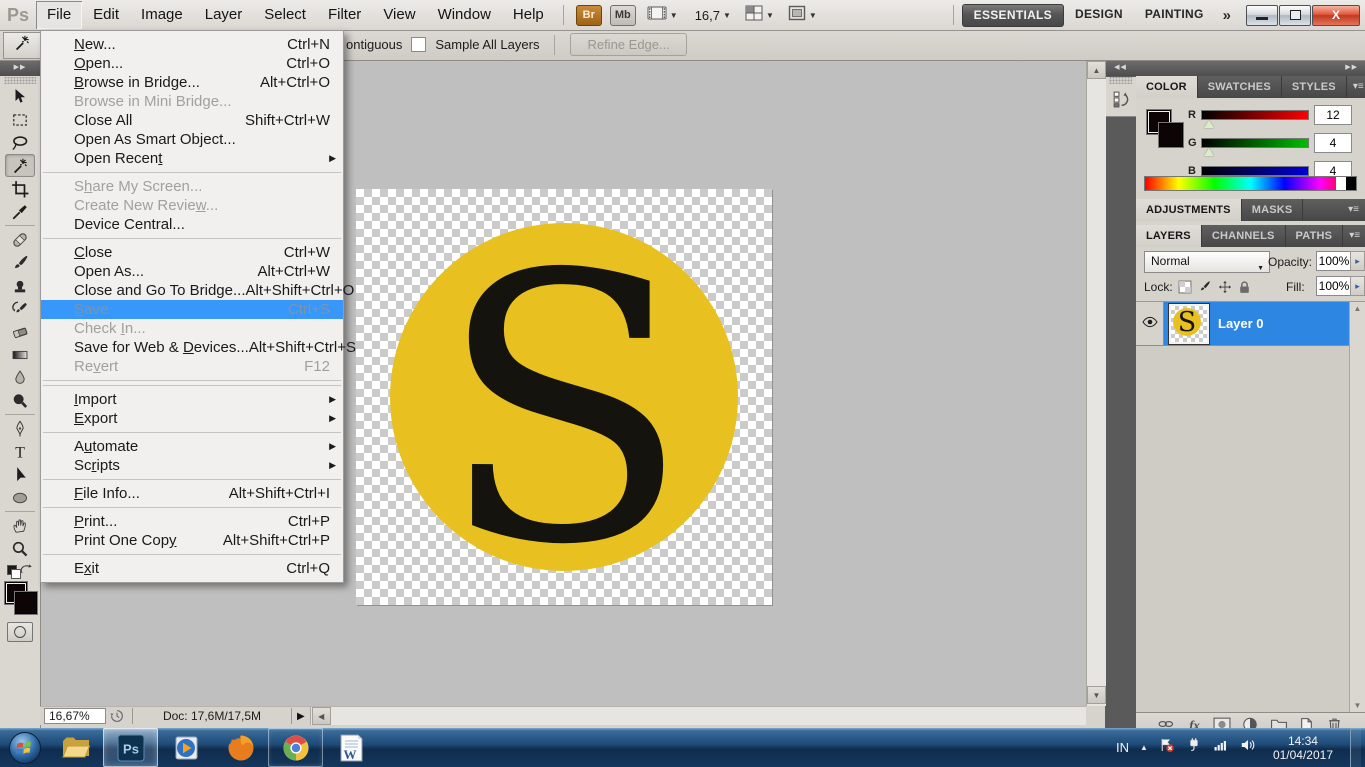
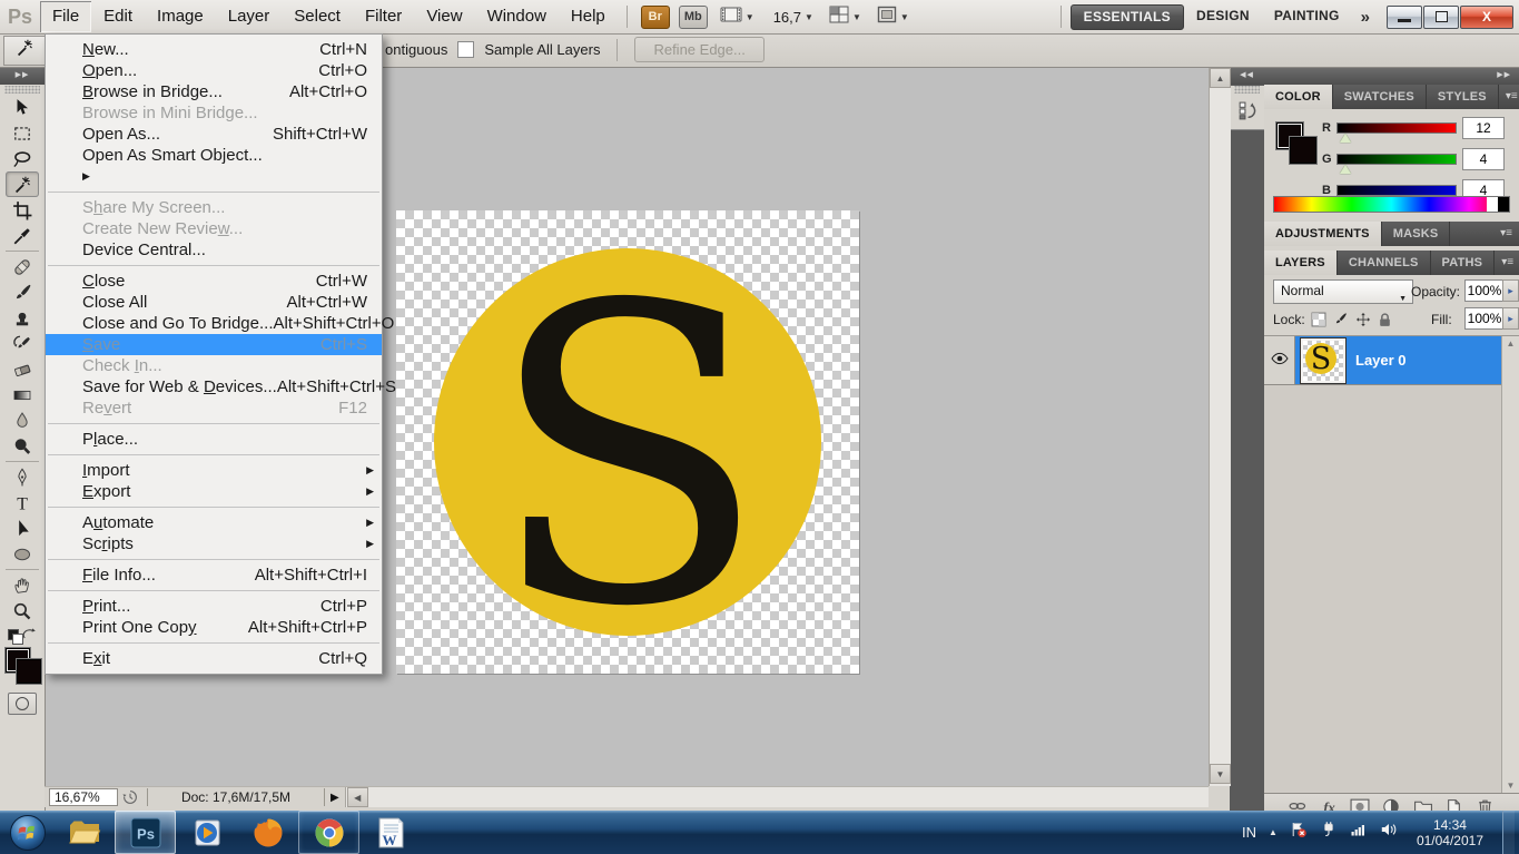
  Ps
  File
  Edit
  Image
  Layer
  Select
  Filter
  View
  Window
  Help
  Br
  Mb
  ▼
  16,7
  ▼
  ▼
  ▼
  ESSENTIALS
  DESIGN
  PAINTING
  »
  X
  ontiguous
  Sample All Layers
  Refine Edge...
  New...
  Ctrl+N
  Open...
  Ctrl+O
  Browse in Bridge...
  Alt+Ctrl+O
  Browse in Mini Bridge...
- Close All
+ Open As...
  Shift+Ctrl+W
  Open As Smart Object...
- Open Recent
  ▶
  Share My Screen...
  Create New Review...
  Device Central...
  Close
  Ctrl+W
- Open As...
+ Close All
  Alt+Ctrl+W
  Close and Go To Bridge...
  Alt+Shift+Ctrl+O
  Save
  Ctrl+S
  Check In...
  Save for Web & Devices...
  Alt+Shift+Ctrl+S
  Revert
  F12
+ Place...
  Import
  ▶
  Export
  ▶
  Automate
  ▶
  Scripts
  ▶
  File Info...
  Alt+Shift+Ctrl+I
  Print...
  Ctrl+P
  Print One Copy
  Alt+Shift+Ctrl+P
  Exit
  Ctrl+Q
  T
  S
  ▲
  ▼
  16,67%
  Doc: 17,6M/17,5M
  ▶
  ◀
  COLOR
  SWATCHES
  STYLES
  ▾≡
  R
  12
  G
  4
  B
  4
  ADJUSTMENTS
  MASKS
  ▾≡
  LAYERS
  CHANNELS
  PATHS
  ▾≡
  Normal
  Opacity:
  100%
  ▸
  Lock:
  Fill:
  100%
  ▸
  S
  Layer 0
  ▲
  ▼
  fx
  Ps
  W
  IN
  ▲
  14:34
  01/04/2017
